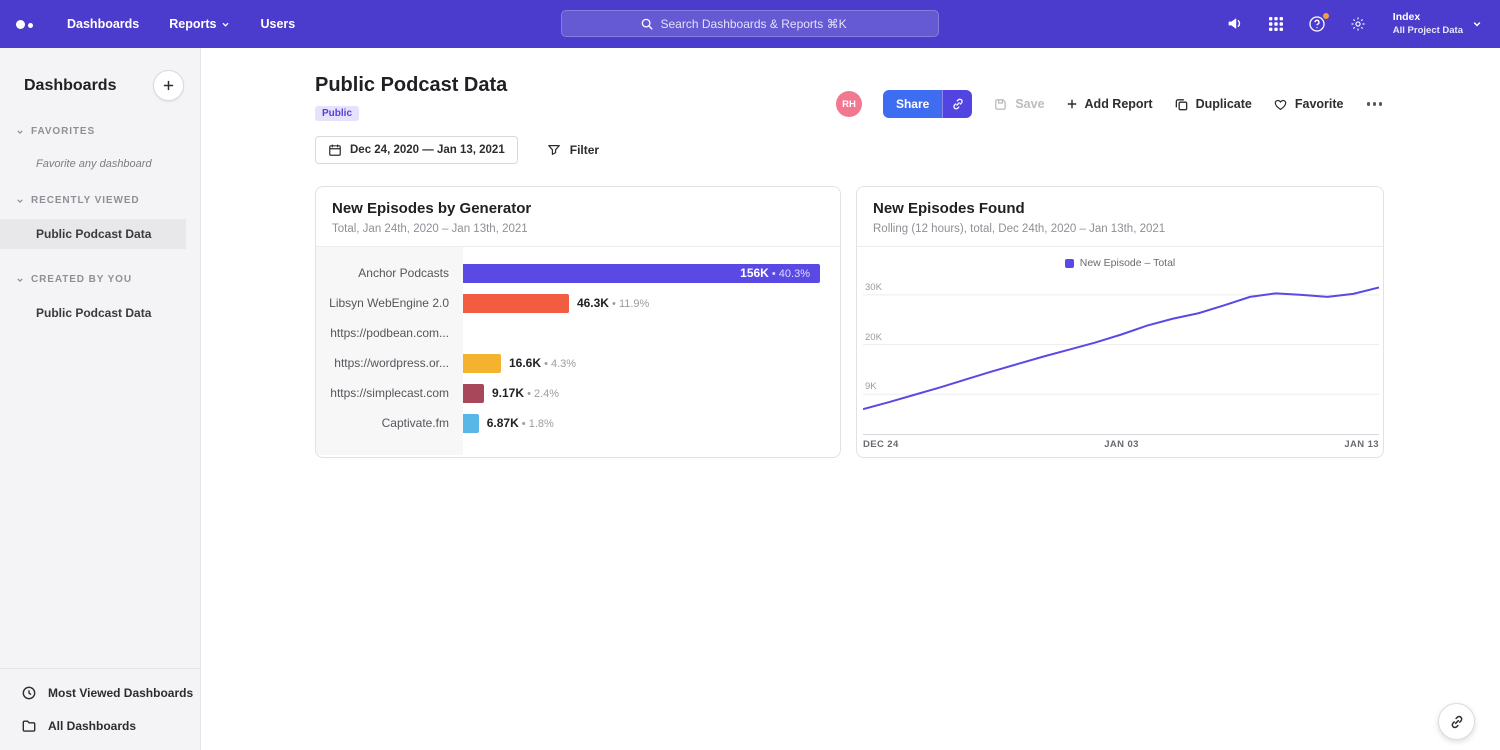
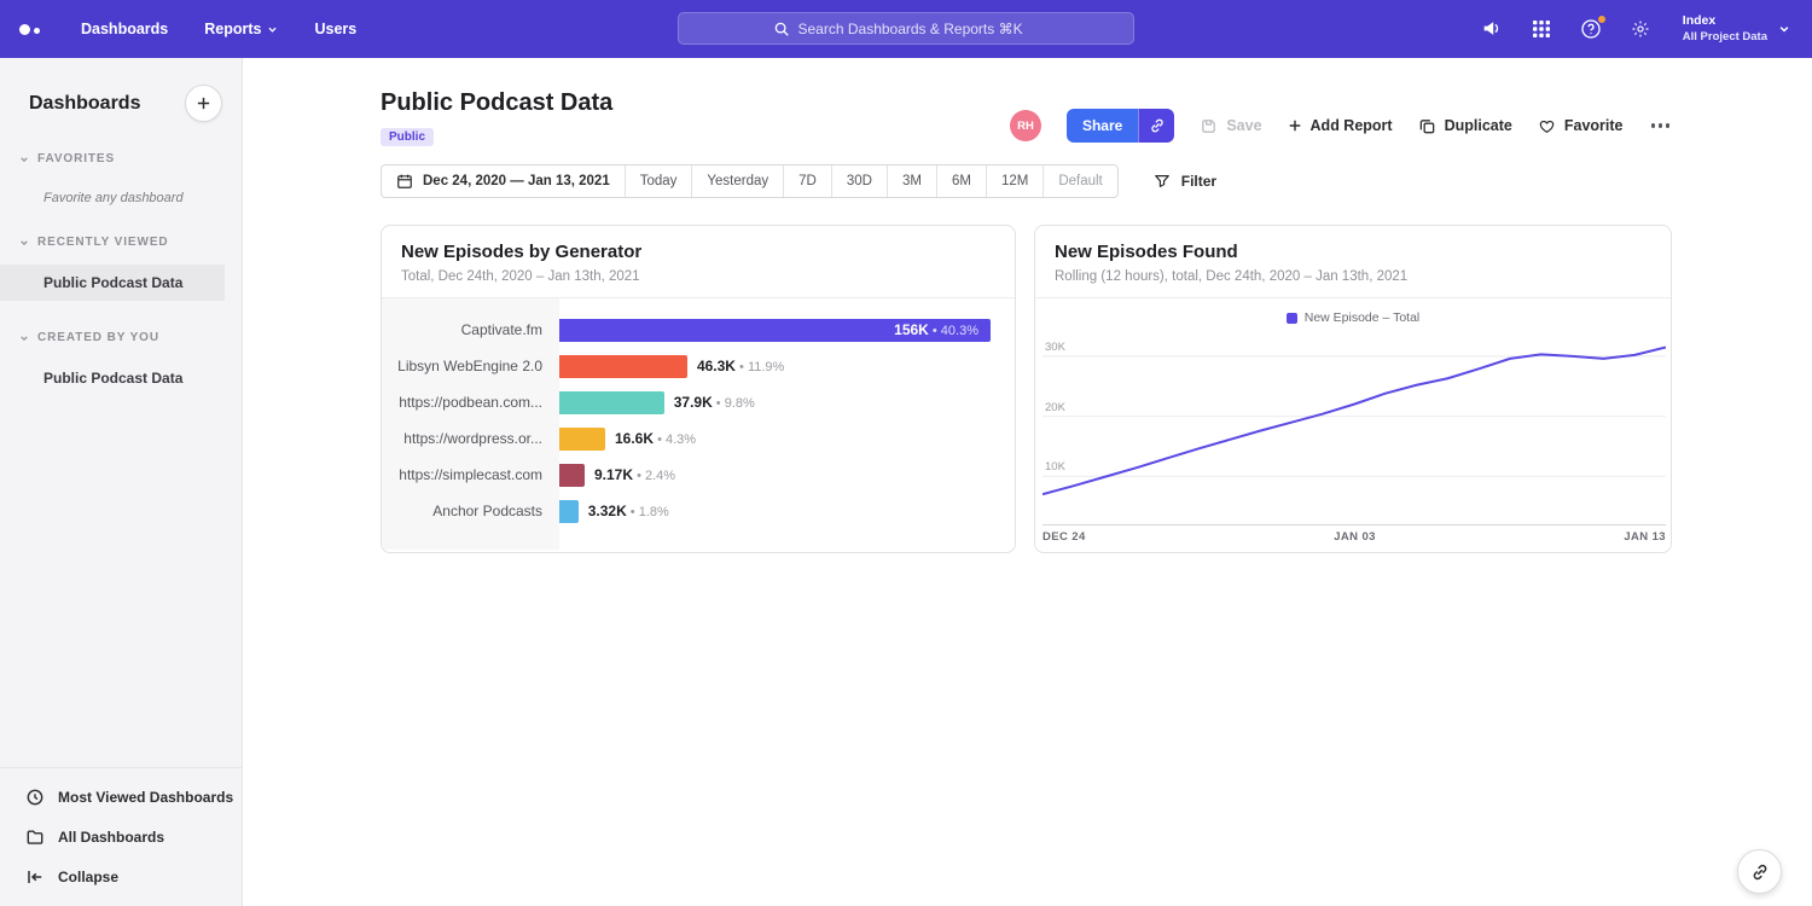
  Dashboards
  Reports
  Users
  Search Dashboards & Reports ⌘K
  Index
  All Project Data
  Dashboards
  FAVORITES
  Favorite any dashboard
  RECENTLY VIEWED
  Public Podcast Data
  CREATED BY YOU
  Public Podcast Data
  Most Viewed Dashboards
  All Dashboards
+ Collapse
  Public Podcast Data
  Public
  RH
  Share
  Save
  Add Report
  Duplicate
  Favorite
  Dec 24, 2020 — Jan 13, 2021
+ Today
+ Yesterday
+ 7D
+ 30D
+ 3M
+ 6M
+ 12M
+ Default
  Filter
  New Episodes by Generator
- Total, Jan 24th, 2020 – Jan 13th, 2021
+ Total, Dec 24th, 2020 – Jan 13th, 2021
- Anchor Podcasts
+ Captivate.fm
  156K • 40.3%
  Libsyn WebEngine 2.0
  46.3K • 11.9%
  https://podbean.com...
+ 37.9K • 9.8%
  https://wordpress.or...
  16.6K • 4.3%
  https://simplecast.com
  9.17K • 2.4%
- Captivate.fm
+ Anchor Podcasts
- 6.87K • 1.8%
+ 3.32K • 1.8%
  New Episodes Found
  Rolling (12 hours), total, Dec 24th, 2020 – Jan 13th, 2021
  New Episode – Total
- 9K
+ 10K
  20K
  30K
  DEC 24
  JAN 03
  JAN 13
